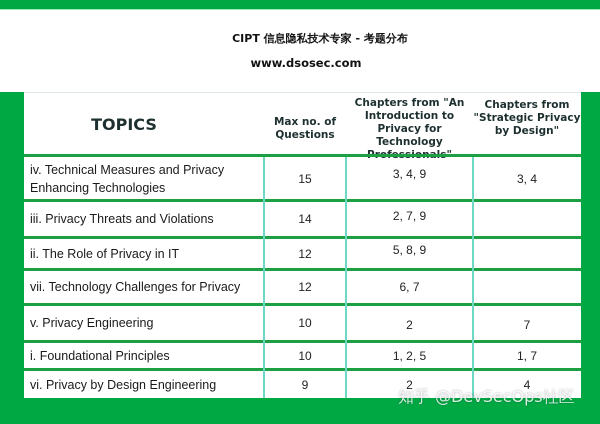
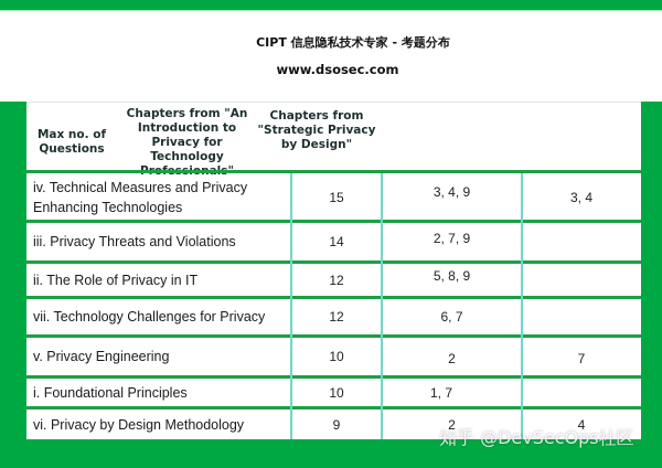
  CIPT 信息隐私技术专家 - 考题分布
  www.dsosec.com
- TOPICS
  Max no. of Questions
  Chapters from "An Introduction to Privacy for Technology
  Chapters from "Strategic Privacy by Design"
  iv. Technical Measures and Privacy Enhancing Technologies
  15
  3, 4, 9
  3, 4
  iii. Privacy Threats and Violations
  14
  2, 7, 9
  ii. The Role of Privacy in IT
  12
  5, 8, 9
  vii. Technology Challenges for Privacy
  12
  6, 7
  v. Privacy Engineering
  10
  2
  7
  i. Foundational Principles
  10
- 1, 2, 5
  1, 7
- vi. Privacy by Design Engineering
+ vi. Privacy by Design Methodology
  9
  2
  4
  知乎 @DevSecOps社区
